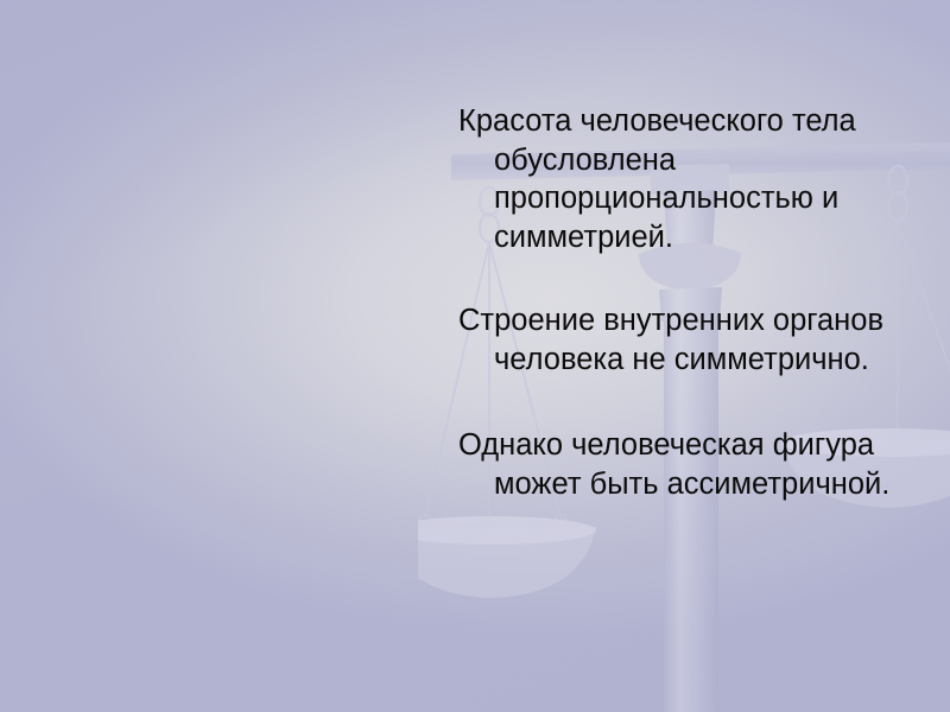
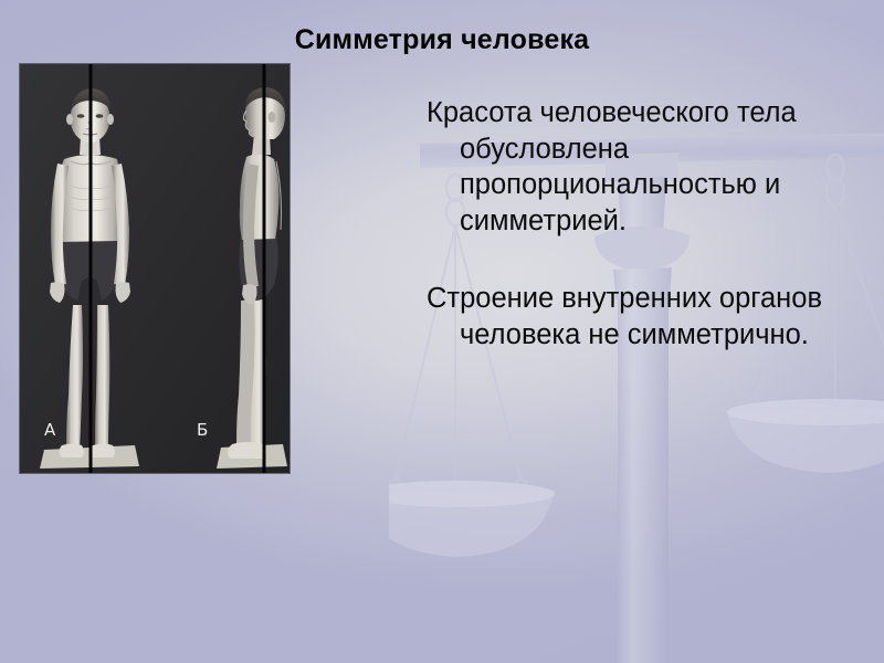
+ Симметрия человека
+ А
+ Б
  Красота человеческого тела обусловлена пропорциональностью и симметрией.
  Строение внутренних органов человека не симметрично.
- Однако человеческая фигура может быть ассиметричной.
